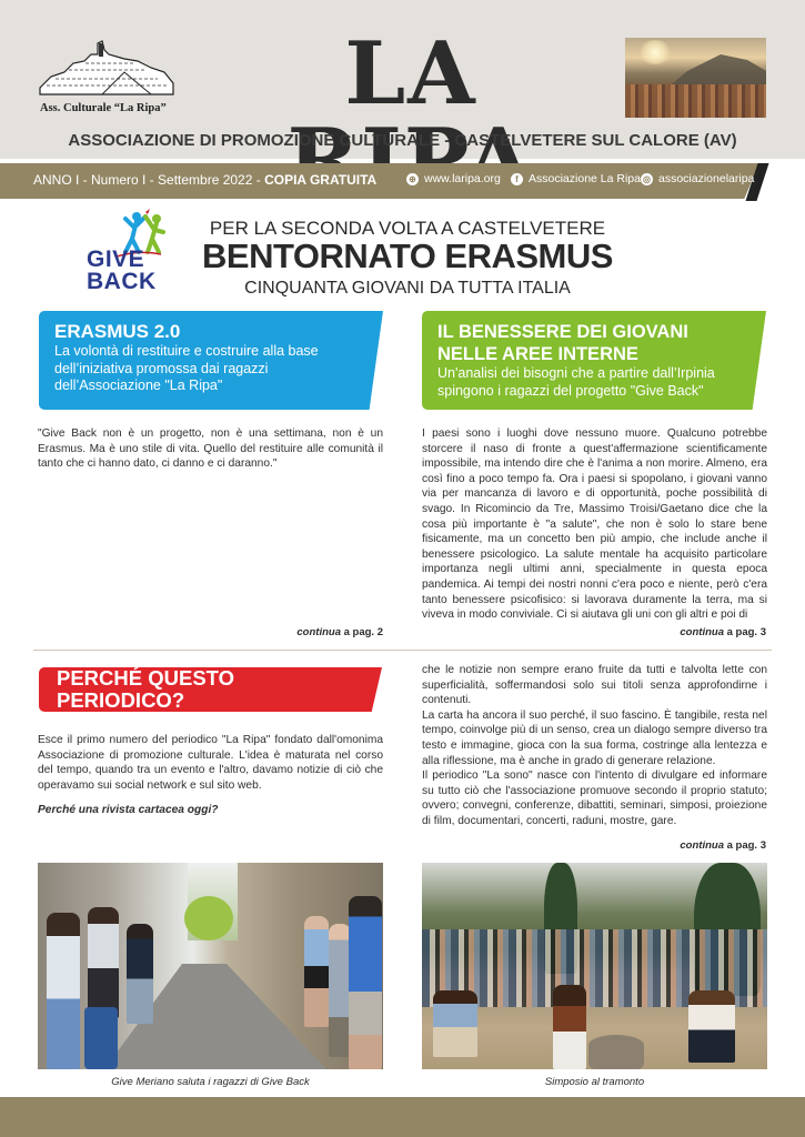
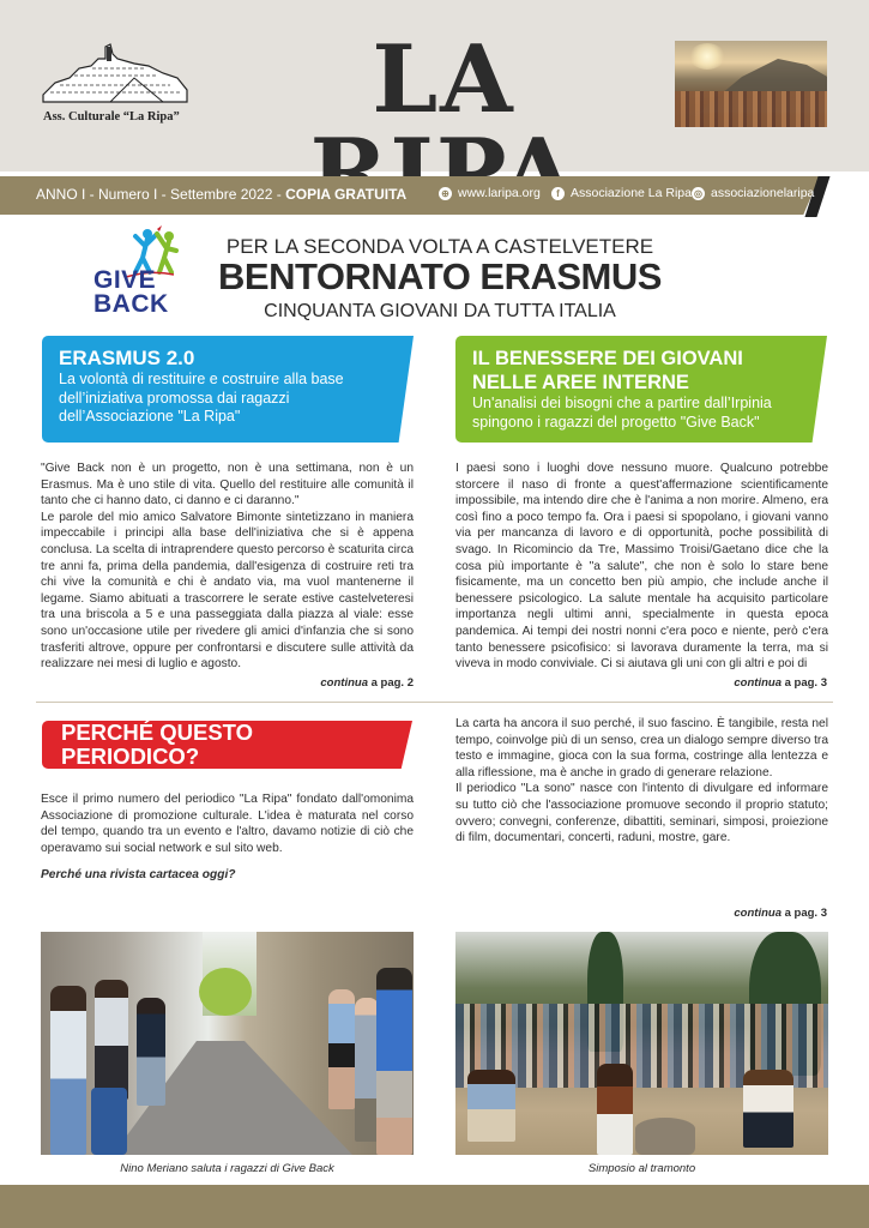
  Ass. Culturale “La Ripa”
  LA RIPA
- ASSOCIAZIONE DI PROMOZIONE CULTURALE - CASTELVETERE SUL CALORE (AV)
  ANNO I - Numero I - Settembre 2022 - COPIA GRATUITA
  ⊕
  www.laripa.org
  f
  Associazione La Ripa
  ◎
  associazionelaripa
  GIVE
  BACK
  PER LA SECONDA VOLTA A CASTELVETERE
  BENTORNATO ERASMUS
  CINQUANTA GIOVANI DA TUTTA ITALIA
  ERASMUS 2.0
  La volontà di restituire e costruire alla base dell’iniziativa promossa dai ragazzi dell’Associazione "La Ripa"
  IL BENESSERE DEI GIOVANI NELLE AREE INTERNE
  Un'analisi dei bisogni che a partire dall’Irpinia spingono i ragazzi del progetto "Give Back"
  "Give Back non è un progetto, non è una settimana, non è un Erasmus. Ma è uno stile di vita. Quello del restituire alle comunità il tanto che ci hanno dato, ci danno e ci daranno."
+ Le parole del mio amico Salvatore Bimonte sintetizzano in maniera impeccabile i principi alla base dell'iniziativa che si è appena conclusa. La scelta di intraprendere questo percorso è scaturita circa tre anni fa, prima della pandemia, dall'esigenza di costruire reti tra chi vive la comunità e chi è andato via, ma vuol mantenerne il legame. Siamo abituati a trascorrere le serate estive castelveteresi tra una briscola a 5 e una passeggiata dalla piazza al viale: esse sono un'occasione utile per rivedere gli amici d'infanzia che si sono trasferiti altrove, oppure per confrontarsi e discutere sulle attività da realizzare nei mesi di luglio e agosto.
  continua a pag. 2
  I paesi sono i luoghi dove nessuno muore. Qualcuno potrebbe storcere il naso di fronte a quest'affermazione scientificamente impossibile, ma intendo dire che è l'anima a non morire. Almeno, era così fino a poco tempo fa. Ora i paesi si spopolano, i giovani vanno via per mancanza di lavoro e di opportunità, poche possibilità di svago. In Ricomincio da Tre, Massimo Troisi/Gaetano dice che la cosa più importante è "a salute", che non è solo lo stare bene fisicamente, ma un concetto ben più ampio, che include anche il benessere psicologico. La salute mentale ha acquisito particolare importanza negli ultimi anni, specialmente in questa epoca pandemica. Ai tempi dei nostri nonni c'era poco e niente, però c'era tanto benessere psicofisico: si lavorava duramente la terra, ma si viveva in modo conviviale. Ci si aiutava gli uni con gli altri e poi di
  continua a pag. 3
  PERCHÉ QUESTO PERIODICO?
  Esce il primo numero del periodico "La Ripa" fondato dall'omonima Associazione di promozione culturale. L'idea è maturata nel corso del tempo, quando tra un evento e l'altro, davamo notizie di ciò che operavamo sui social network e sul sito web.
  Perché una rivista cartacea oggi?
- che le notizie non sempre erano fruite da tutti e talvolta lette con superficialità, soffermandosi solo sui titoli senza approfondirne i contenuti.
  La carta ha ancora il suo perché, il suo fascino. È tangibile, resta nel tempo, coinvolge più di un senso, crea un dialogo sempre diverso tra testo e immagine, gioca con la sua forma, costringe alla lentezza e alla riflessione, ma è anche in grado di generare relazione.
  Il periodico "La sono" nasce con l'intento di divulgare ed informare su tutto ciò che l'associazione promuove secondo il proprio statuto; ovvero; convegni, conferenze, dibattiti, seminari, simposi, proiezione di film, documentari, concerti, raduni, mostre, gare.
  continua a pag. 3
- Give Meriano saluta i ragazzi di Give Back
+ Nino Meriano saluta i ragazzi di Give Back
  Simposio al tramonto
